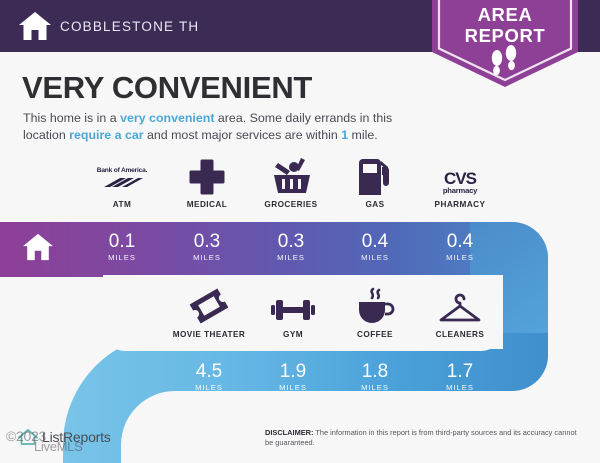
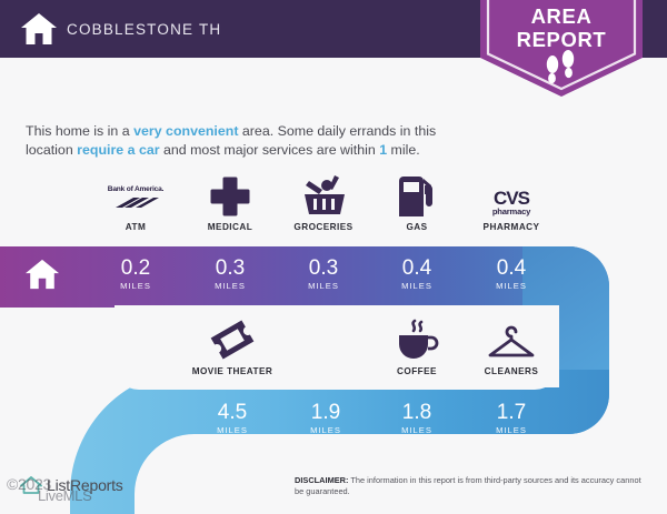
  COBBLESTONE TH
  AREA
  REPORT
- VERY CONVENIENT
  This home is in a very convenient area. Some daily errands in this location require a car and most major services are within 1 mile.
  ATM
  MEDICAL
  GROCERIES
  GAS
  CVS
  pharmacy
  PHARMACY
- 0.1
+ 0.2
  MILES
  0.3
  MILES
  0.3
  MILES
  0.4
  MILES
  0.4
  MILES
  MOVIE THEATER
- GYM
  COFFEE
  CLEANERS
  4.5
  MILES
  1.9
  MILES
  1.8
  MILES
  1.7
  MILES
  DISCLAIMER: The information in this report is from third-party sources and its accuracy cannot be guaranteed.
  ListReports
  ©2023
  LiveMLS
